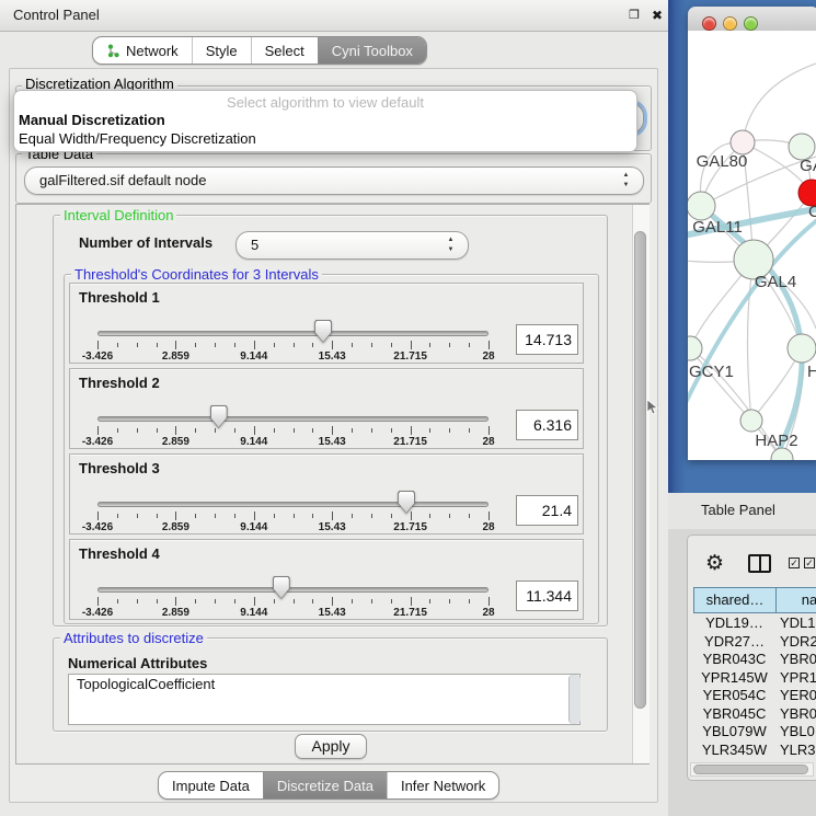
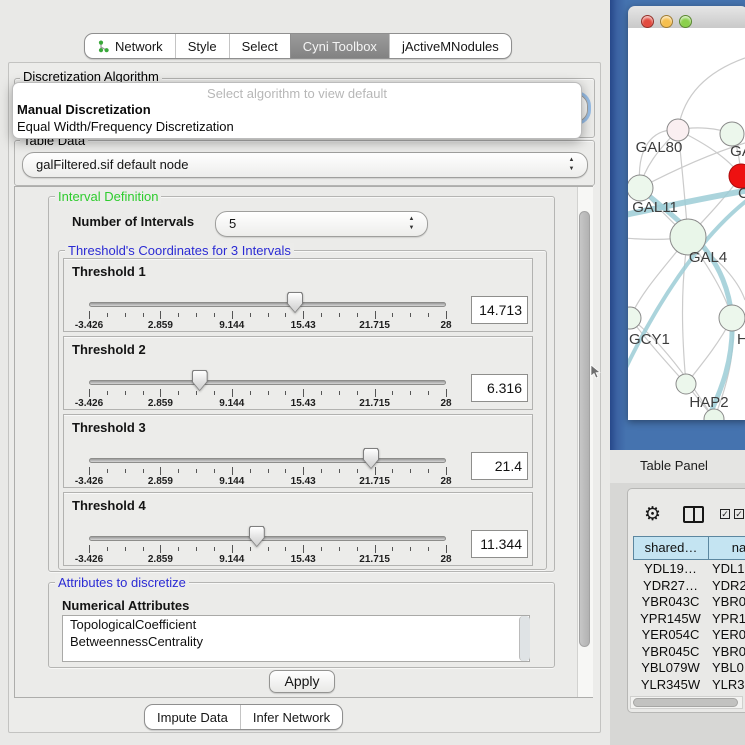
- Control Panel
- ❐
- ✖
  Network
  Style
  Select
  Cyni Toolbox
+ jActiveMNodules
  Discretization Algorithm
  Select algorithm to view default
  Manual Discretization
  Equal Width/Frequency Discretization
  Table Data
  galFiltered.sif default node
  Interval Definition
  Number of Intervals
  5
  Threshold's Coordinates for 3 Intervals
  Threshold 1
  -3.426
  2.859
  9.144
  15.43
  21.715
  28
  14.713
  Threshold 2
  -3.426
  2.859
  9.144
  15.43
  21.715
  28
  6.316
  Threshold 3
  -3.426
  2.859
  9.144
  15.43
  21.715
  28
  21.4
  Threshold 4
  -3.426
  2.859
  9.144
  15.43
  21.715
  28
  11.344
  Attributes to discretize
  Numerical Attributes
  TopologicalCoefficient
+ BetweennessCentrality
  Apply
  Impute Data
- Discretize Data
  Infer Network
  GAL80
  C
  GAL11
  GAL4
  GCY1
  H
  HAP2
  Table Panel
  ⚙
  ✓
  ✓
  shared…
  na
  YDL19…
  YDL1
  YDR27…
  YDR2
  YBR043C
  YBR0
  YPR145W
  YPR1
  YER054C
  YER0
  YBR045C
  YBR0
  YBL079W
  YBL0
  YLR345W
  YLR3
